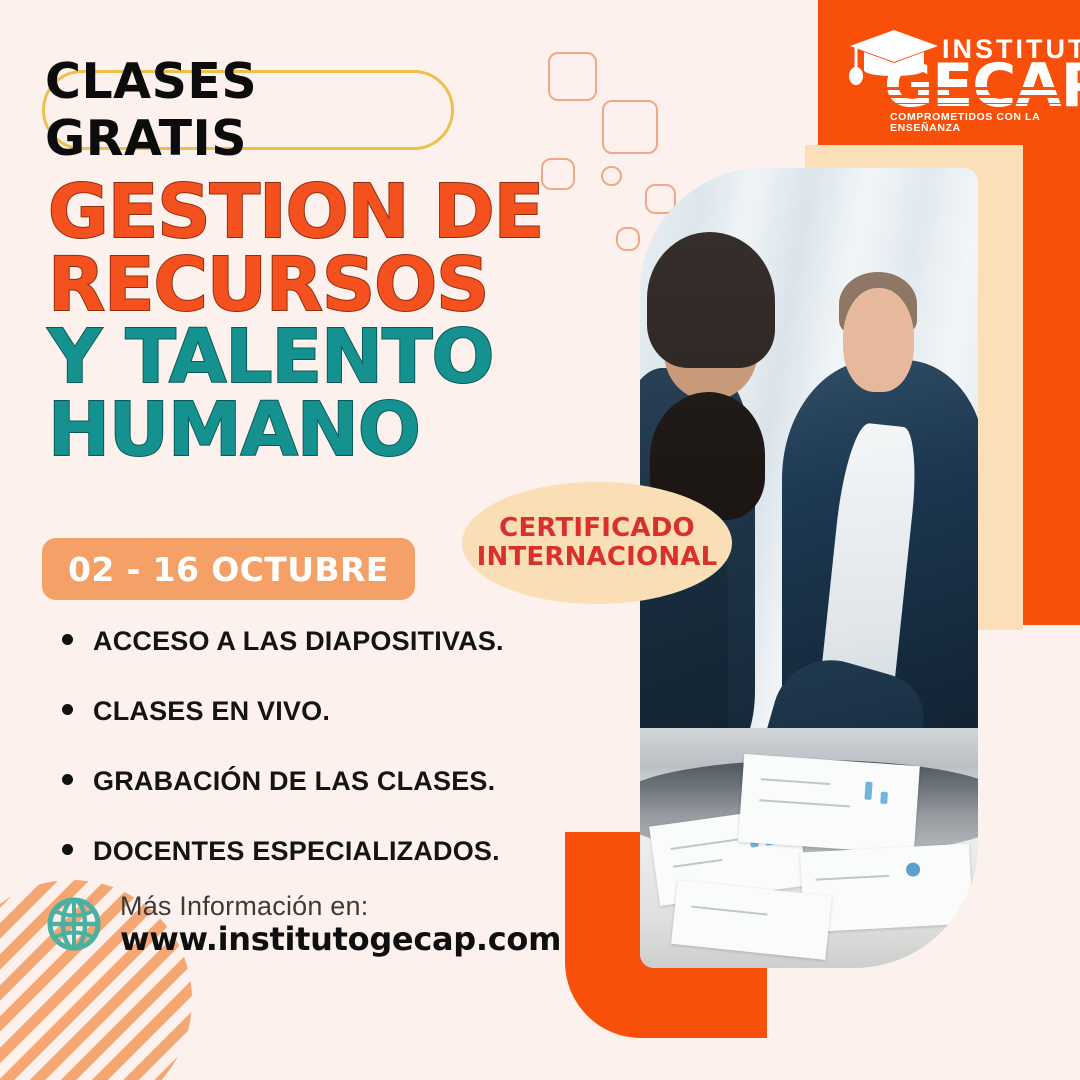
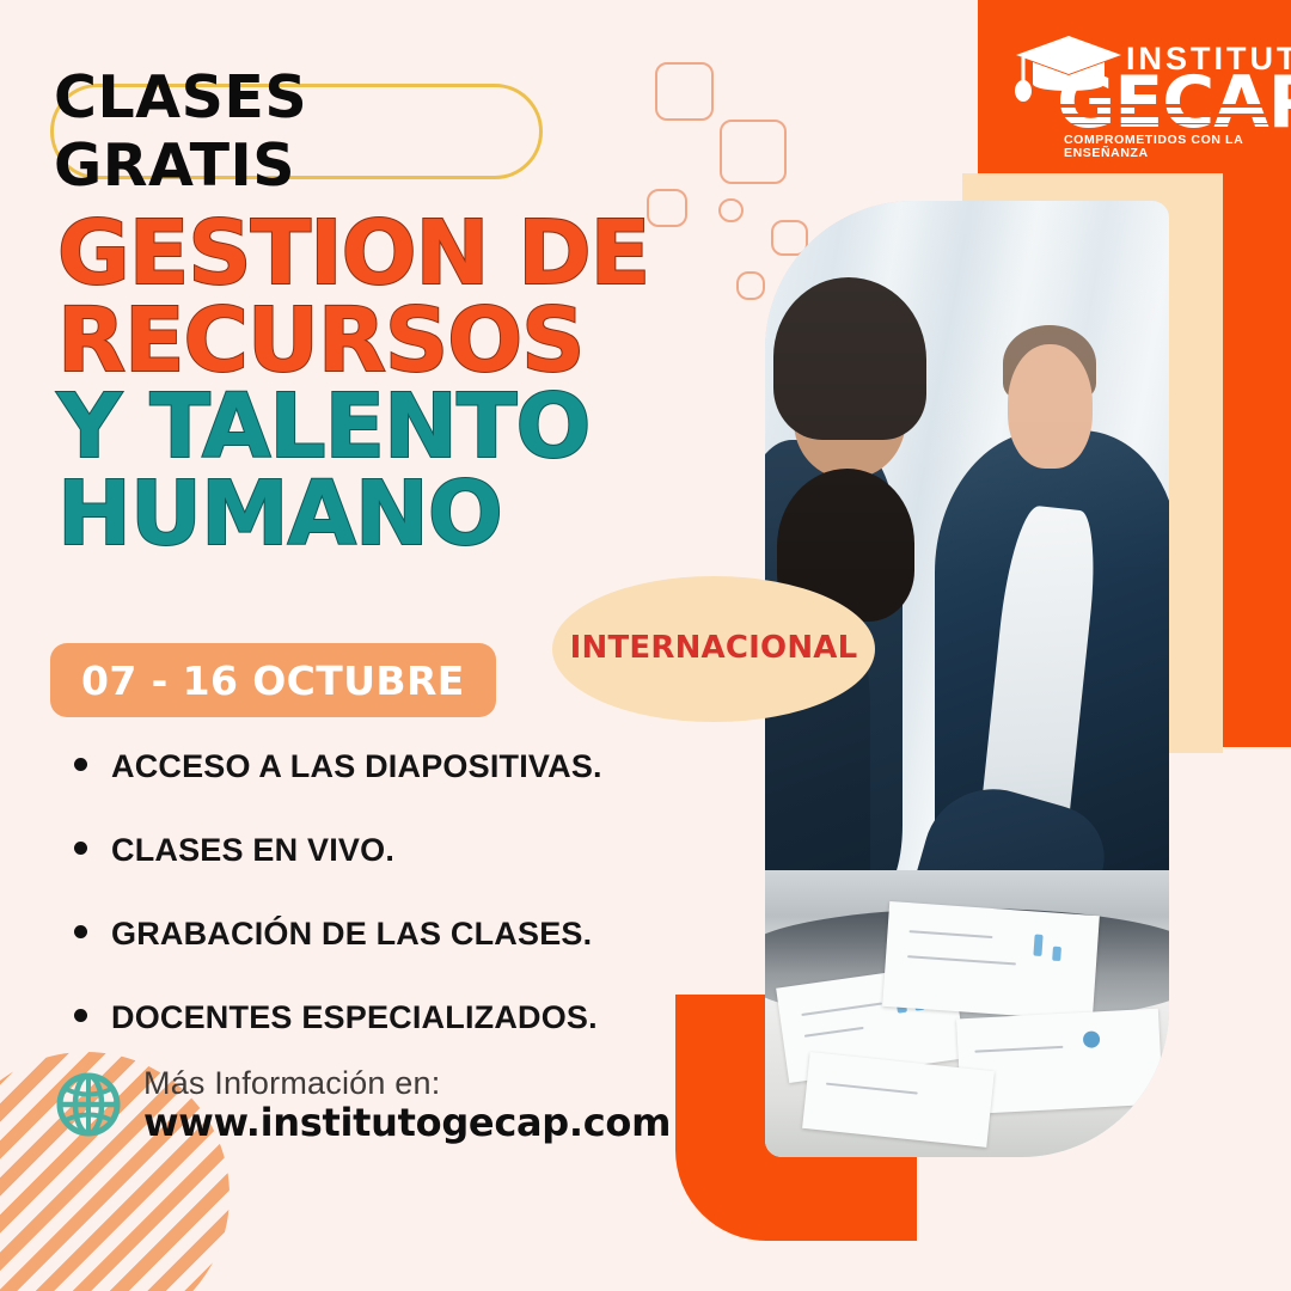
  INSTITUT
  COMPROMETIDOS CON LA ENSEÑANZA
  CLASES GRATIS
  GESTION DE
  RECURSOS
  Y TALENTO
  HUMANO
- 02 - 16 OCTUBRE
+ 07 - 16 OCTUBRE
- CERTIFICADO
  INTERNACIONAL
  ACCESO A LAS DIAPOSITIVAS.
  CLASES EN VIVO.
  GRABACIÓN DE LAS CLASES.
  DOCENTES ESPECIALIZADOS.
  Más Información en:
  www.institutogecap.com
